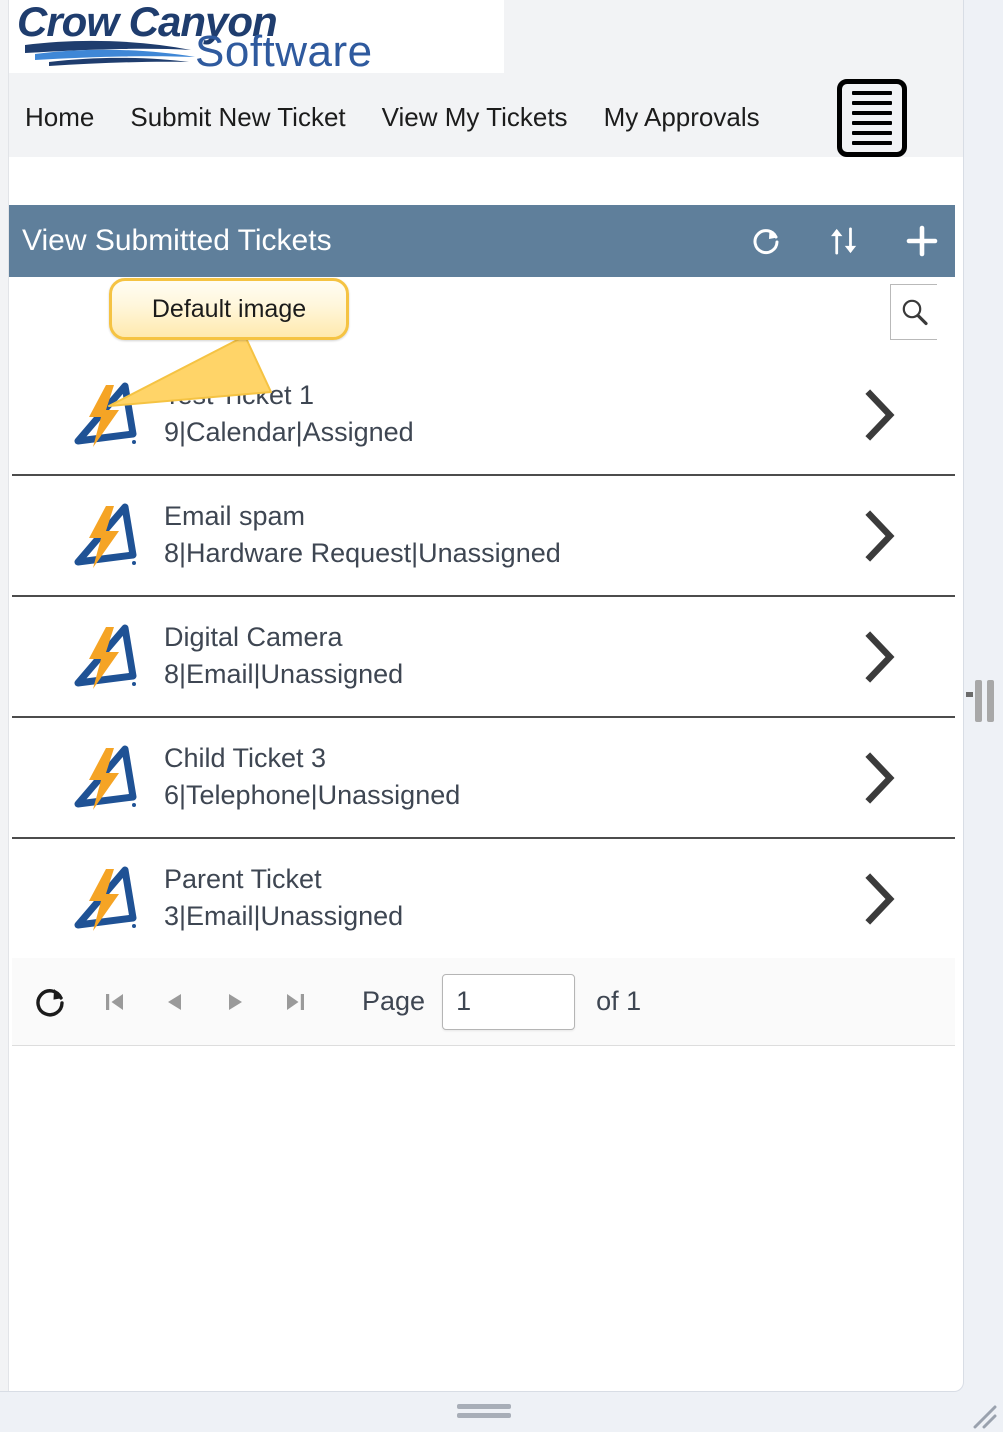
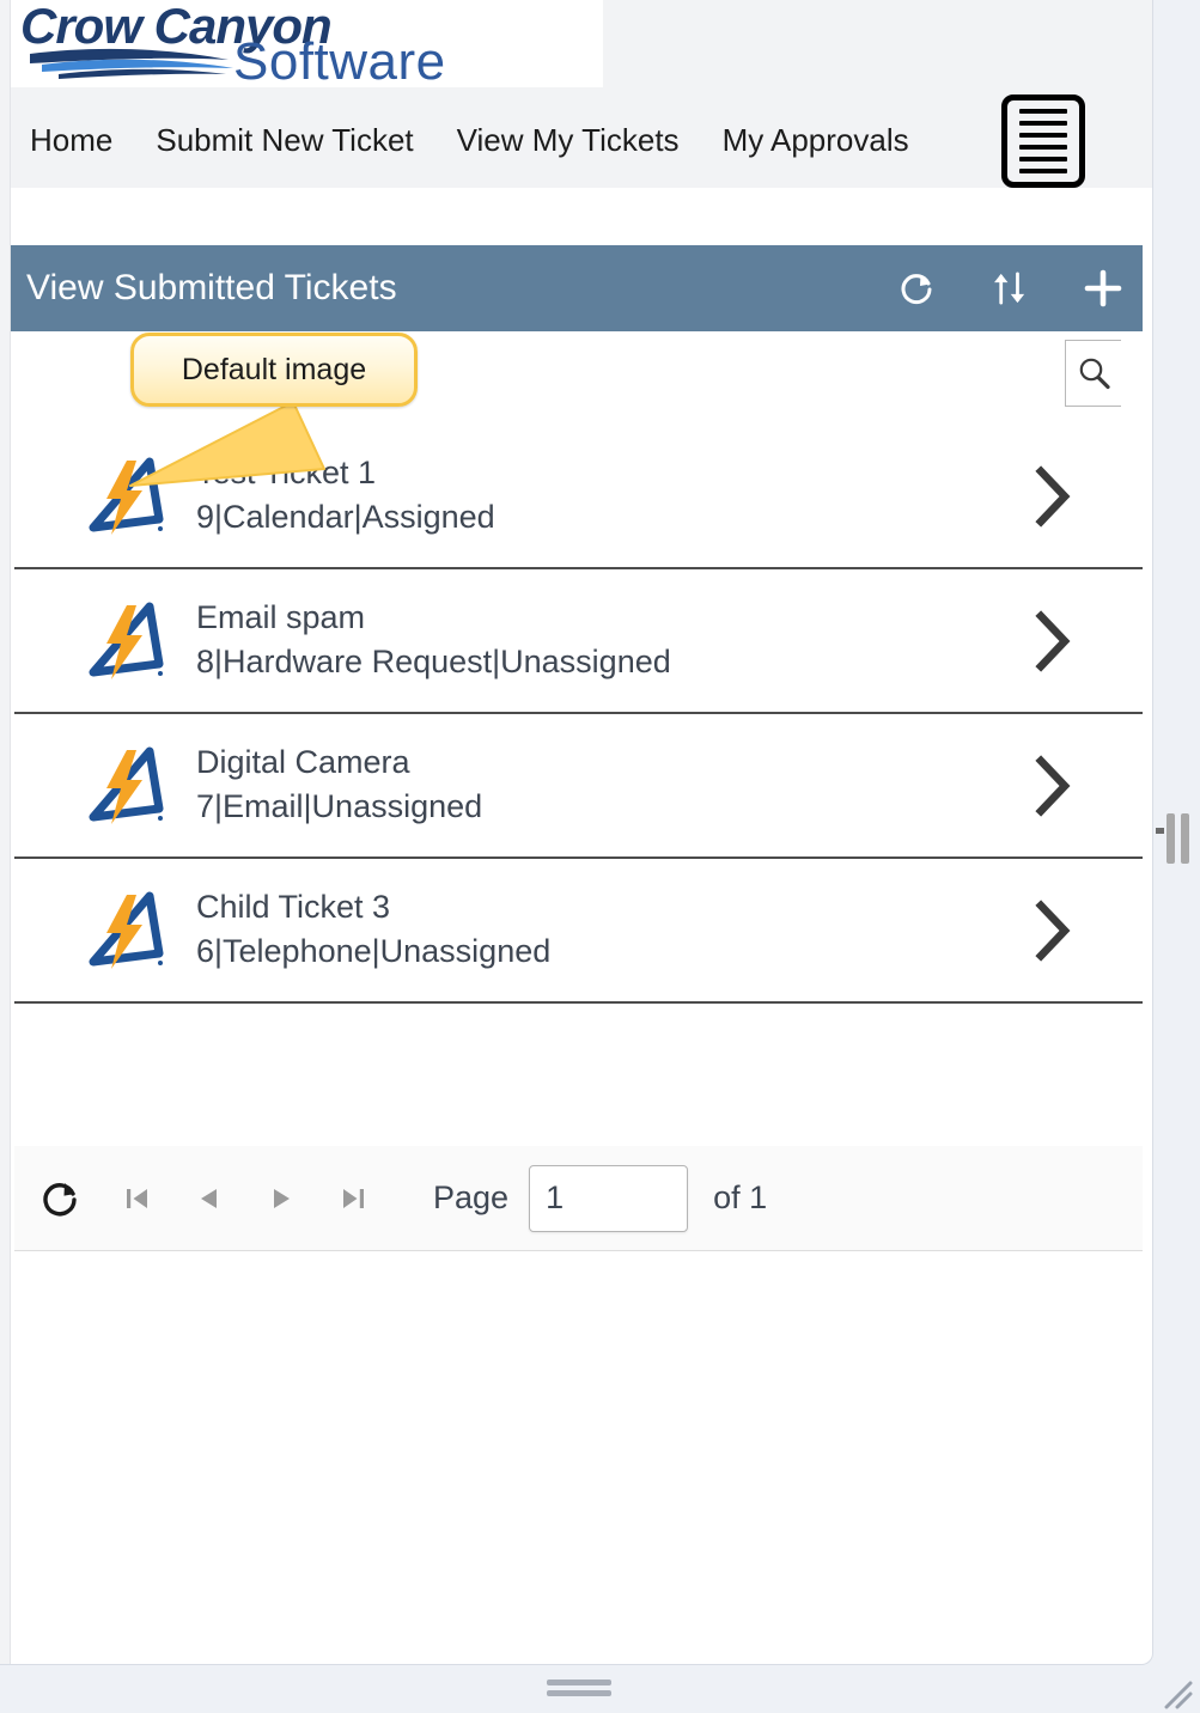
  Crow Canyon
  Software
  Home
  Submit New Ticket
  View My Tickets
  My Approvals
  View Submitted Tickets
  9|Calendar|Assigned
  Email spam
  8|Hardware Request|Unassigned
  Digital Camera
- 8|Email|Unassigned
+ 7|Email|Unassigned
  Child Ticket 3
  6|Telephone|Unassigned
- Parent Ticket
- 3|Email|Unassigned
  Default image
  Page
  1
  of 1
